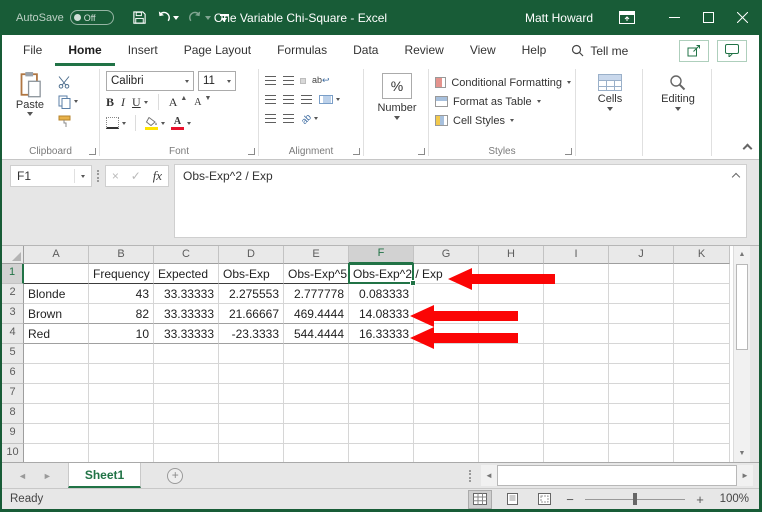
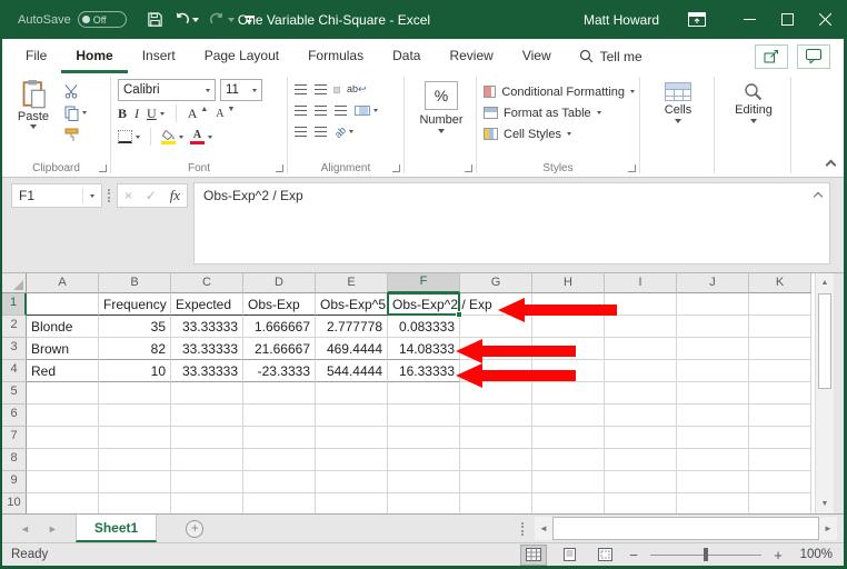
  AutoSave
  Off
  One Variable Chi-Square - Excel
  Matt Howard
  File
  Home
  Insert
  Page Layout
  Formulas
  Data
  Review
  View
- Help
  Tell me
  Paste
  Clipboard
  Calibri
  11
  B
  I
  U
  A
  A
  A
  Font
  ab↩
  Alignment
  %
  Number
  Conditional Formatting
  Format as Table
  Cell Styles
  Styles
  Cells
  Editing
  F1
  ×
  ✓
  fx
  Obs-Exp^2 / Exp
  A
  B
  C
  D
  E
  F
  G
  H
  I
  J
  K
  1
  Frequency
  Expected
  Obs-Exp
  Obs-Exp^5
  Obs-Exp^2 / Exp
  2
  Blonde
- 43
+ 35
  33.33333
- 2.275553
+ 1.666667
  2.777778
  0.083333
  3
  Brown
  82
  33.33333
  21.66667
  469.4444
  14.08333
  4
  Red
  10
  33.33333
  -23.3333
  544.4444
  16.33333
  5
  6
  7
  8
  9
  10
  ◄
  ►
  Sheet1
  +
  ◄
  ►
  Ready
  −
  +
  100%
